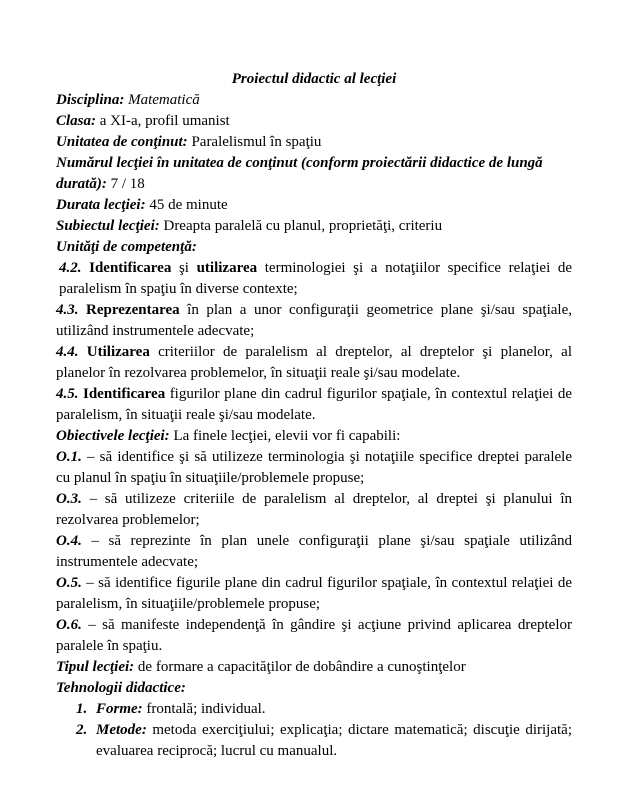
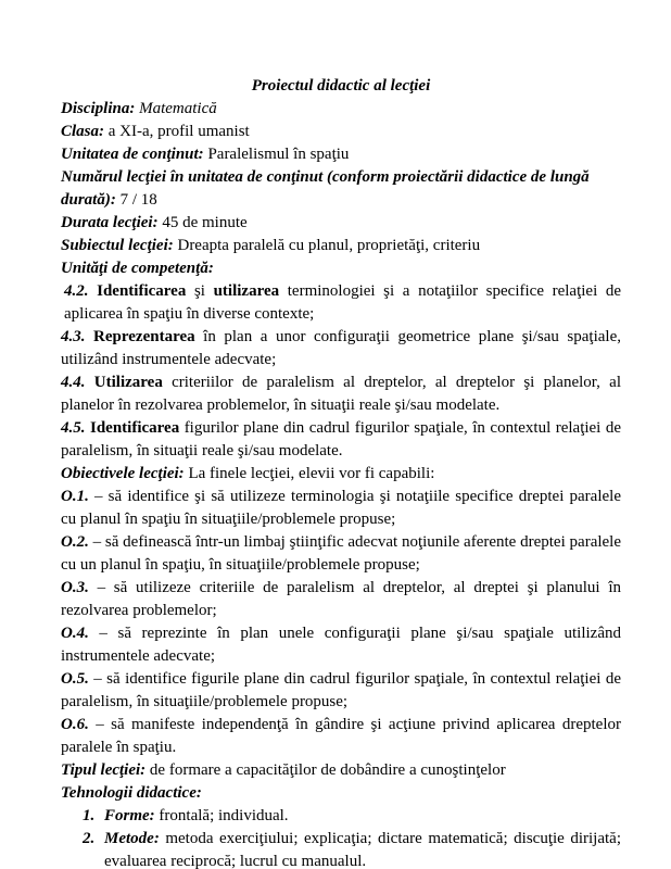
  Proiectul didactic al lecţiei
  Disciplina: Matematică
  Clasa: a XI-a, profil umanist
  Unitatea de conţinut: Paralelismul în spaţiu
  Numărul lecţiei în unitatea de conţinut (conform proiectării didactice de lungă durată): 7 / 18
  Durata lecţiei: 45 de minute
  Subiectul lecţiei: Dreapta paralelă cu planul, proprietăţi, criteriu
  Unităţi de competenţă:
- 4.2. Identificarea şi utilizarea terminologiei şi a notaţiilor specifice relaţiei de paralelism în spaţiu în diverse contexte;
+ 4.2. Identificarea şi utilizarea terminologiei şi a notaţiilor specifice relaţiei de aplicarea în spaţiu în diverse contexte;
  4.3. Reprezentarea în plan a unor configuraţii geometrice plane şi/sau spaţiale, utilizând instrumentele adecvate;
  4.4. Utilizarea criteriilor de paralelism al dreptelor, al dreptelor şi planelor, al planelor în rezolvarea problemelor, în situaţii reale şi/sau modelate.
  4.5. Identificarea figurilor plane din cadrul figurilor spaţiale, în contextul relaţiei de paralelism, în situaţii reale şi/sau modelate.
  Obiectivele lecţiei: La finele lecţiei, elevii vor fi capabili:
  O.1. – să identifice şi să utilizeze terminologia şi notaţiile specifice dreptei paralele cu planul în spaţiu în situaţiile/problemele propuse;
+ O.2. – să definească într-un limbaj ştiinţific adecvat noţiunile aferente dreptei paralele cu un planul în spaţiu, în situaţiile/problemele propuse;
  O.3. – să utilizeze criteriile de paralelism al dreptelor, al dreptei şi planului în rezolvarea problemelor;
  O.4. – să reprezinte în plan unele configuraţii plane şi/sau spaţiale utilizând instrumentele adecvate;
  O.5. – să identifice figurile plane din cadrul figurilor spaţiale, în contextul relaţiei de paralelism, în situaţiile/problemele propuse;
  O.6. – să manifeste independenţă în gândire şi acţiune privind aplicarea dreptelor paralele în spaţiu.
  Tipul lecţiei: de formare a capacităţilor de dobândire a cunoştinţelor
  Tehnologii didactice:
  1.
  Forme: frontală; individual.
  2.
  Metode: metoda exerciţiului; explicaţia; dictare matematică; discuţie dirijată; evaluarea reciprocă; lucrul cu manualul.
